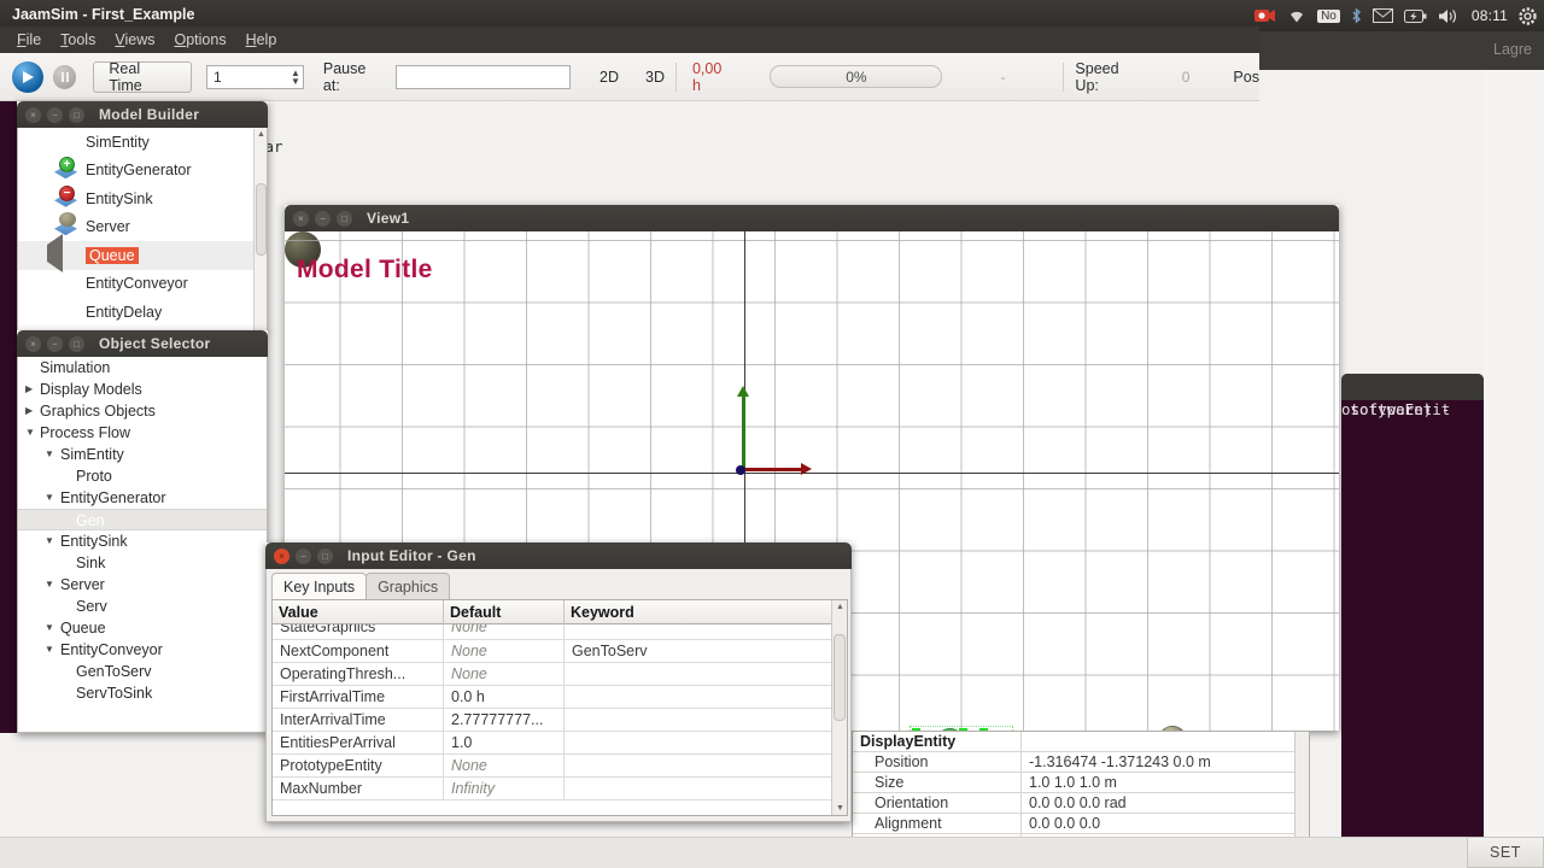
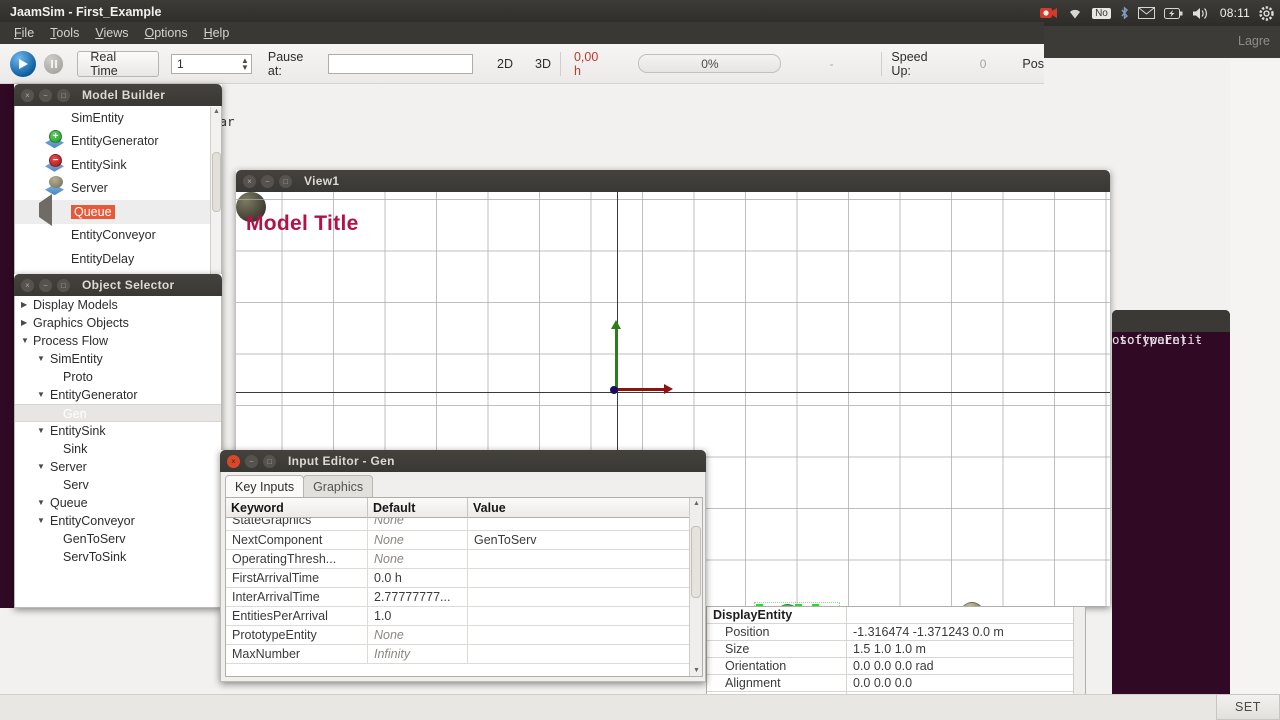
  JaamSim - First_Example
  No
  08:11
  Lagre
  File
  Tools
  Views
  Options
  Help
  Real Time
  1
  ▲
  ▼
  Pause at:
  2D
  3D
  0,00 h
  0%
  -
  Speed Up:
  0
  Pos
  ×
  −
  □
  View1
  Model Title
  ×
  −
  □
  Model Builder
  SimEntity
  +
  EntityGenerator
  −
  EntitySink
  Server
  Queue
  EntityConveyor
  EntityDelay
  ×
  −
  □
  Object Selector
- Simulation
  ▶
  Display Models
  ▶
  Graphics Objects
  ▼
  Process Flow
  ▼
  SimEntity
  Proto
  ▼
  EntityGenerator
  Gen
  ▼
  EntitySink
  Sink
  ▼
  Server
  Serv
  ▼
  Queue
  ▼
  EntityConveyor
  GenToServ
  ServToSink
  DisplayEntity
  Position
  -1.316474 -1.371243 0.0 m
  Size
- 1.0 1.0 1.0 m
+ 1.5 1.0 1.0 m
  Orientation
  0.0 0.0 0.0 rad
  Alignment
  0.0 0.0 0.0
  software) -
  ototypeEntit
  SET
  ×
  −
  □
  Input Editor - Gen
  Key Inputs
  Graphics
- Value
+ Keyword
  Default
- Keyword
+ Value
  StateGraphics
  None
  NextComponent
  None
  GenToServ
  OperatingThresh...
  None
  FirstArrivalTime
  0.0 h
  InterArrivalTime
  2.77777777...
  EntitiesPerArrival
  1.0
  PrototypeEntity
  None
  MaxNumber
  Infinity
